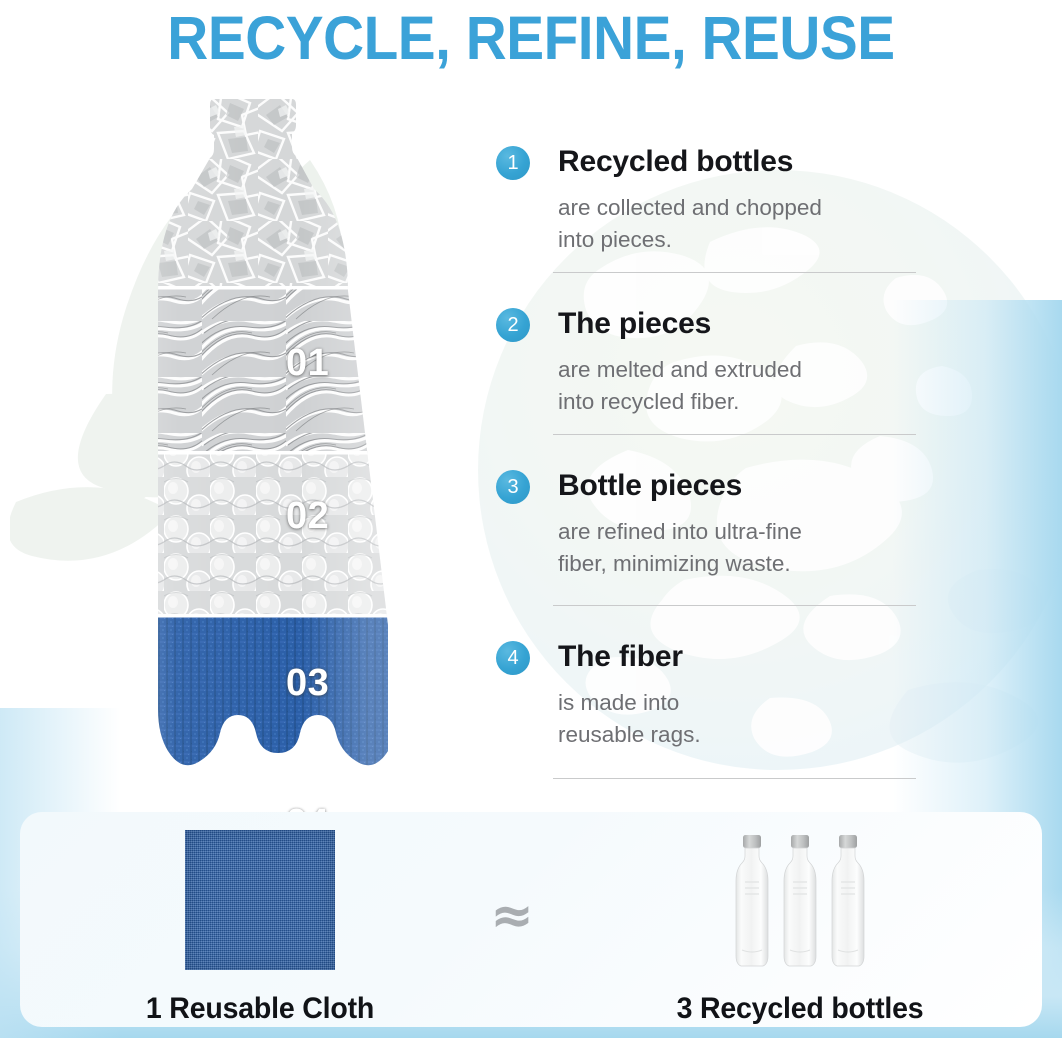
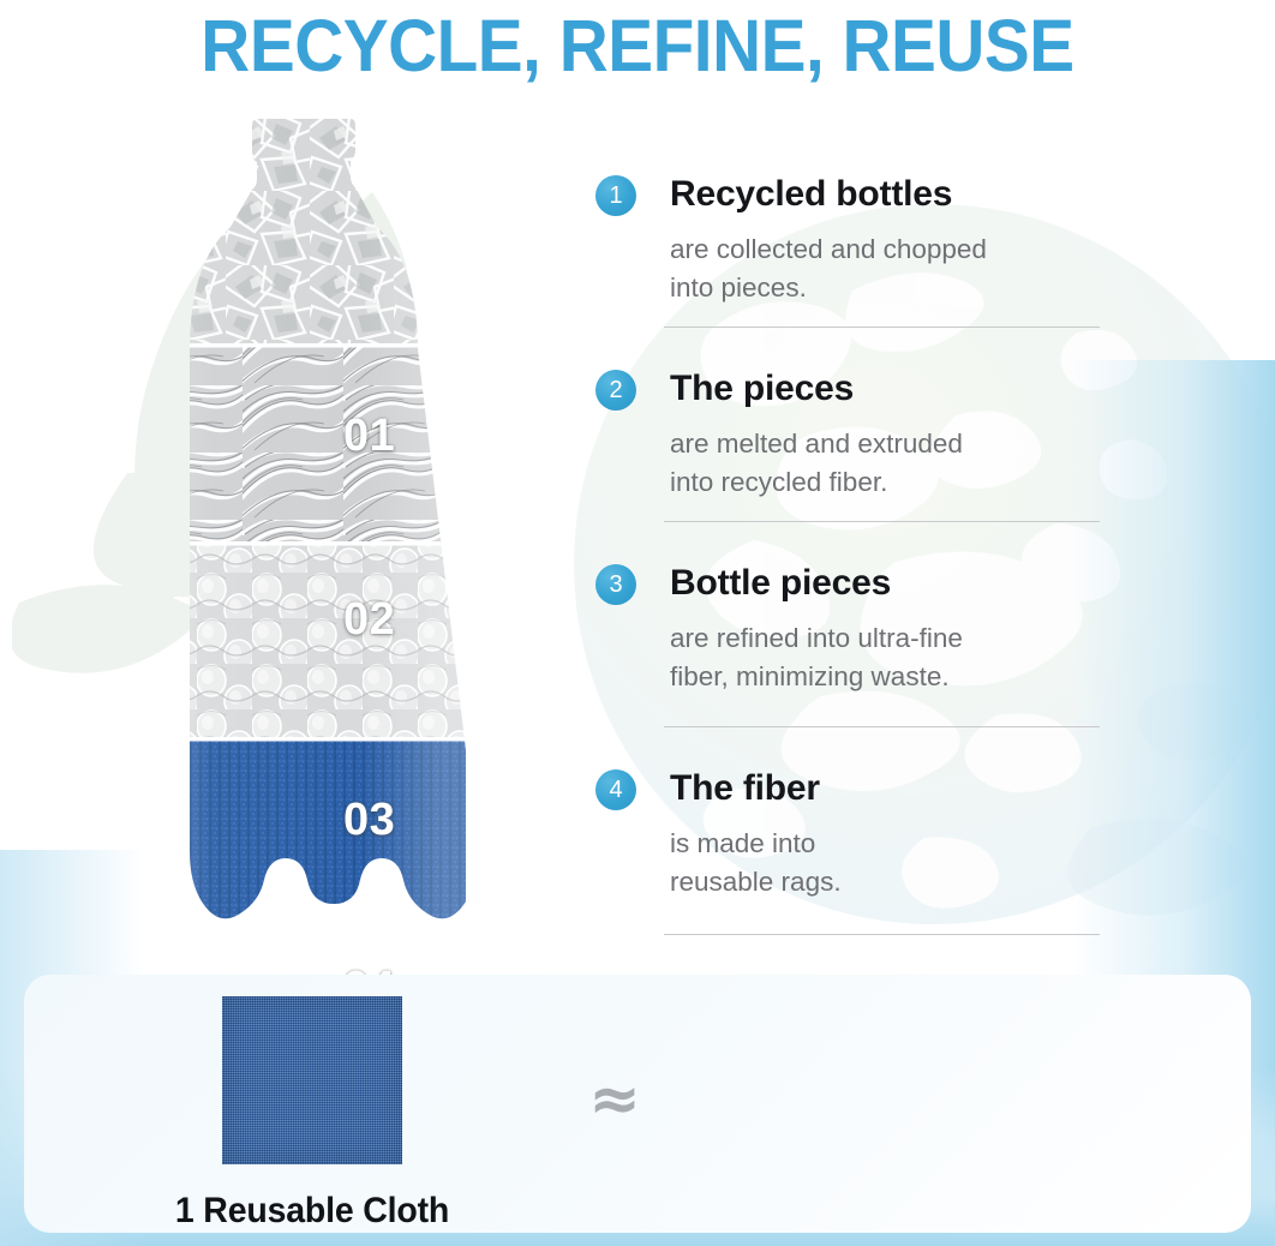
  RECYCLE, REFINE, REUSE
  01
  02
  03
  1
  Recycled bottles
  are collected and chopped
  into pieces.
  2
  The pieces
  are melted and extruded
  into recycled fiber.
  3
  Bottle pieces
  are refined into ultra-fine
  fiber, minimizing waste.
  4
  The fiber
  is made into
  reusable rags.
  1 Reusable Cloth
  ≈
- 3 Recycled bottles
